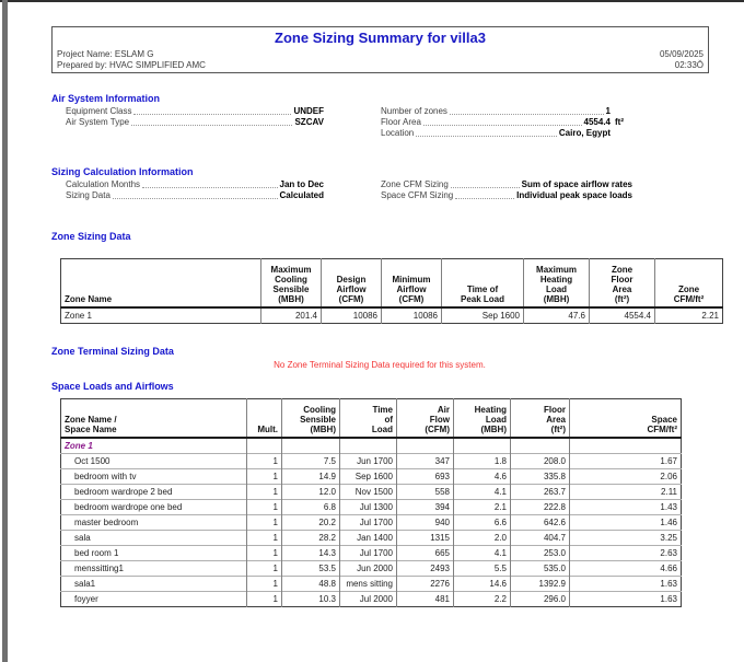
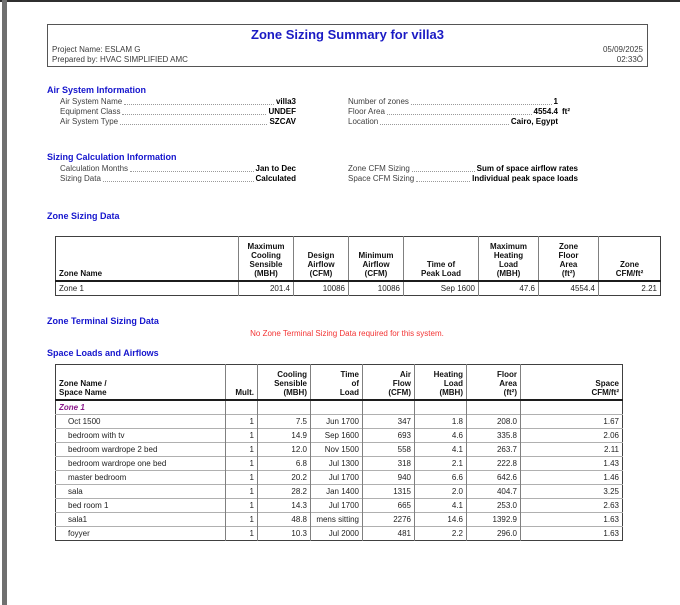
  Zone Sizing Summary for villa3
  Project Name: ESLAM G
  Prepared by: HVAC SIMPLIFIED AMC
  05/09/2025
  02:33Ŏ
  Air System Information
+ Air System Name
+ villa3
  Equipment Class
  UNDEF
  Air System Type
  SZCAV
  Number of zones
  1
  Floor Area
  4554.4
  ft²
  Location
  Cairo, Egypt
  Sizing Calculation Information
  Calculation Months
  Jan to Dec
  Sizing Data
  Calculated
  Zone CFM Sizing
  Sum of space airflow rates
  Space CFM Sizing
  Individual peak space loads
  Zone Sizing Data
  Zone Name	Maximum Cooling Sensible (MBH)	Design Airflow (CFM)	Minimum Airflow (CFM)	Time of Peak Load	Maximum Heating Load (MBH)	Zone Floor Area (ft²)	Zone CFM/ft²
  Zone 1	201.4	10086	10086	Sep 1600	47.6	4554.4	2.21
  Zone Terminal Sizing Data
  No Zone Terminal Sizing Data required for this system.
  Space Loads and Airflows
  Zone Name / Space Name	Mult.	Cooling Sensible (MBH)	Time of Load	Air Flow (CFM)	Heating Load (MBH)	Floor Area (ft²)	Space CFM/ft²
  Zone 1
  Oct 1500	1	7.5	Jun 1700	347	1.8	208.0	1.67
  bedroom with tv	1	14.9	Sep 1600	693	4.6	335.8	2.06
  bedroom wardrope 2 bed	1	12.0	Nov 1500	558	4.1	263.7	2.11
- bedroom wardrope one bed	1	6.8	Jul 1300	394	2.1	222.8	1.43
+ bedroom wardrope one bed	1	6.8	Jul 1300	318	2.1	222.8	1.43
  master bedroom	1	20.2	Jul 1700	940	6.6	642.6	1.46
  sala	1	28.2	Jan 1400	1315	2.0	404.7	3.25
  bed room 1	1	14.3	Jul 1700	665	4.1	253.0	2.63
- menssitting1	1	53.5	Jun 2000	2493	5.5	535.0	4.66
  sala1	1	48.8	mens sitting	2276	14.6	1392.9	1.63
  foyyer	1	10.3	Jul 2000	481	2.2	296.0	1.63
